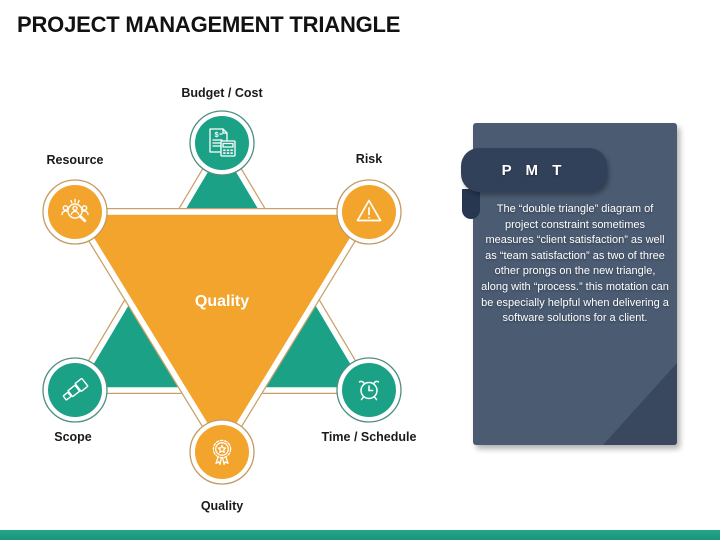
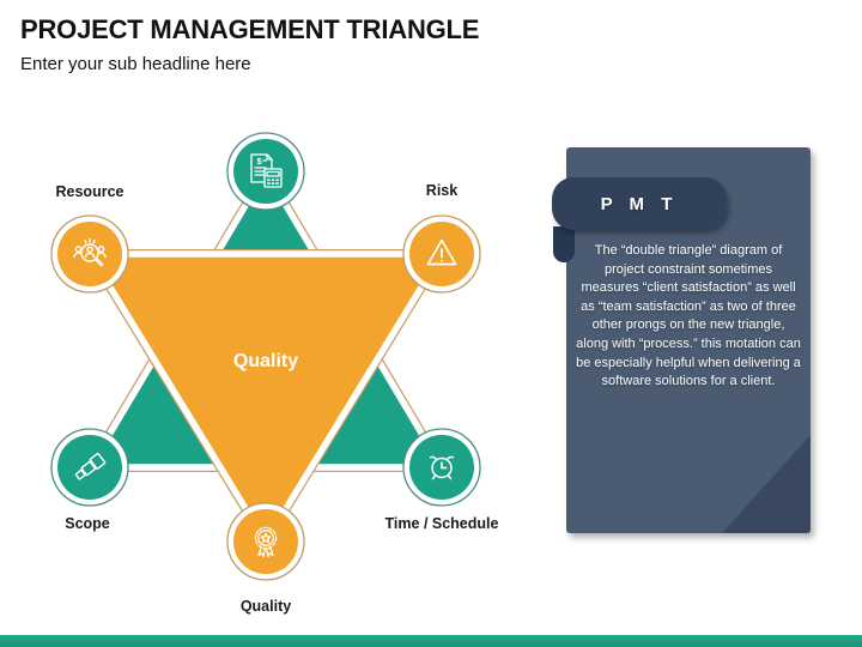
  PROJECT MANAGEMENT TRIANGLE
+ Enter your sub headline here
  Quality
  $
- Budget / Cost
  Resource
  Risk
  Scope
  Time / Schedule
  Quality
  P M T
  The “double triangle” diagram of project constraint sometimes measures “client satisfaction” as well as “team satisfaction” as two of three other prongs on the new triangle, along with “process.” this motation can be especially helpful when delivering a software solutions for a client.
